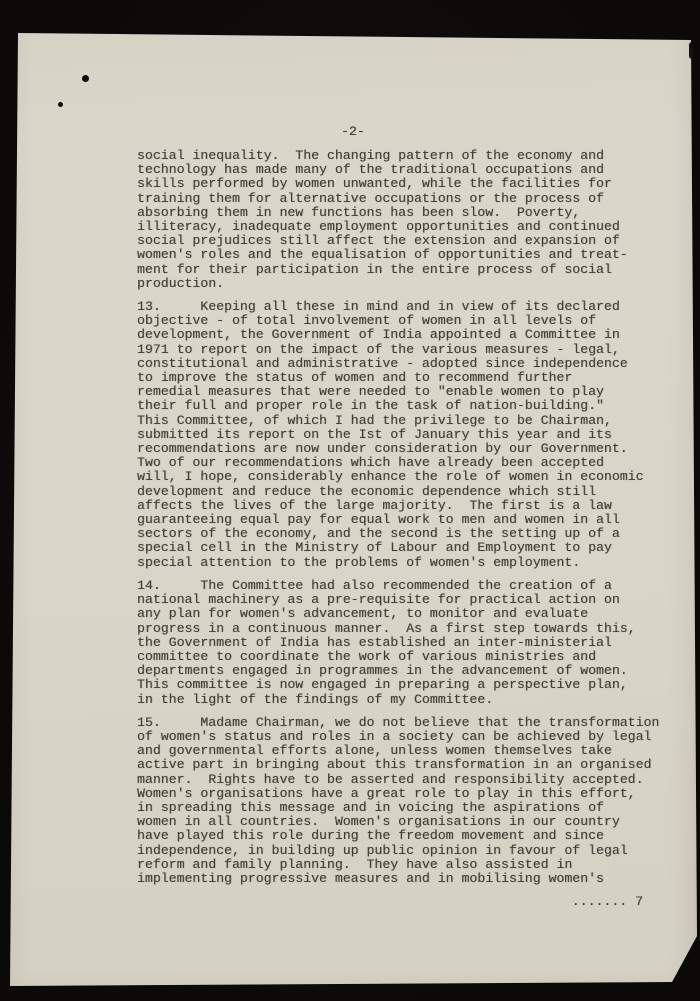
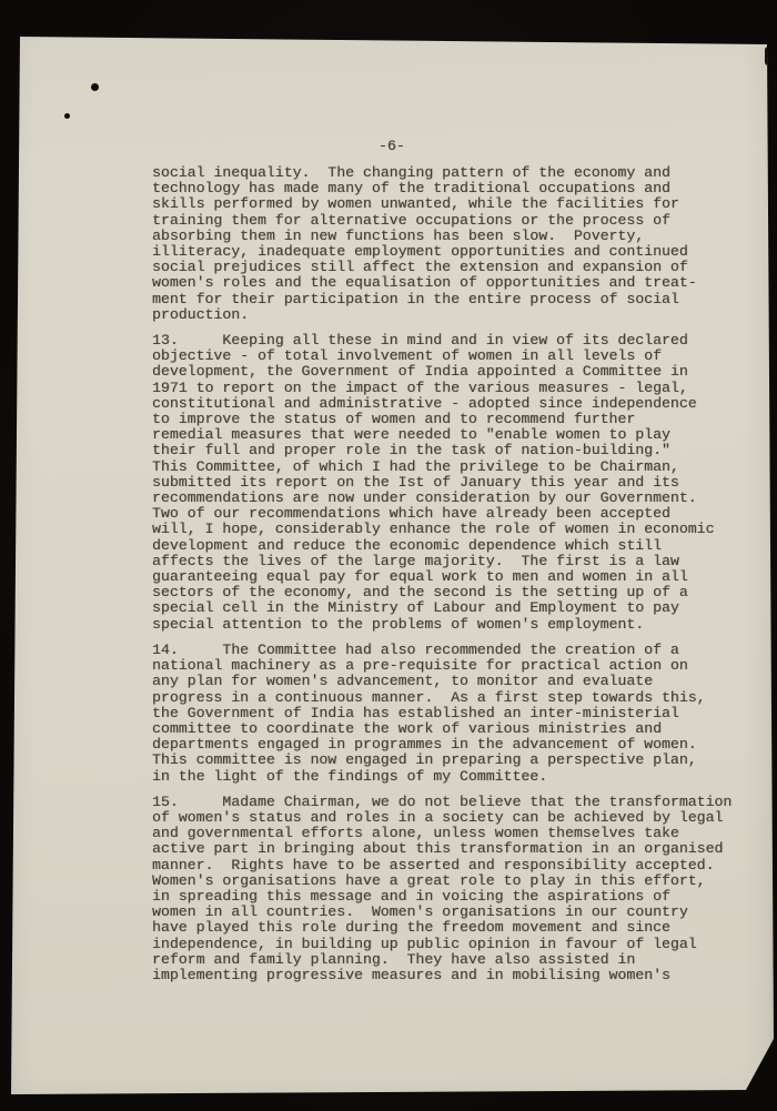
- -2-
+ -6-
  social inequality. The changing pattern of the economy and
  technology has made many of the traditional occupations and
  skills performed by women unwanted, while the facilities for
  training them for alternative occupations or the process of
  absorbing them in new functions has been slow. Poverty,
  illiteracy, inadequate employment opportunities and continued
  social prejudices still affect the extension and expansion of
  women's roles and the equalisation of opportunities and treat-
  ment for their participation in the entire process of social
  production.
  13. Keeping all these in mind and in view of its declared
  objective - of total involvement of women in all levels of
  development, the Government of India appointed a Committee in
  1971 to report on the impact of the various measures - legal,
  constitutional and administrative - adopted since independence
  to improve the status of women and to recommend further
  remedial measures that were needed to "enable women to play
  their full and proper role in the task of nation-building."
  This Committee, of which I had the privilege to be Chairman,
  submitted its report on the Ist of January this year and its
  recommendations are now under consideration by our Government.
  Two of our recommendations which have already been accepted
  will, I hope, considerably enhance the role of women in economic
  development and reduce the economic dependence which still
  affects the lives of the large majority. The first is a law
  guaranteeing equal pay for equal work to men and women in all
  sectors of the economy, and the second is the setting up of a
  special cell in the Ministry of Labour and Employment to pay
  special attention to the problems of women's employment.
  14. The Committee had also recommended the creation of a
  national machinery as a pre-requisite for practical action on
  any plan for women's advancement, to monitor and evaluate
  progress in a continuous manner. As a first step towards this,
  the Government of India has established an inter-ministerial
  committee to coordinate the work of various ministries and
  departments engaged in programmes in the advancement of women.
  This committee is now engaged in preparing a perspective plan,
  in the light of the findings of my Committee.
  15. Madame Chairman, we do not believe that the transformation
  of women's status and roles in a society can be achieved by legal
  and governmental efforts alone, unless women themselves take
  active part in bringing about this transformation in an organised
  manner. Rights have to be asserted and responsibility accepted.
  Women's organisations have a great role to play in this effort,
  in spreading this message and in voicing the aspirations of
  women in all countries. Women's organisations in our country
  have played this role during the freedom movement and since
  independence, in building up public opinion in favour of legal
  reform and family planning. They have also assisted in
  implementing progressive measures and in mobilising women's
- ....... 7
